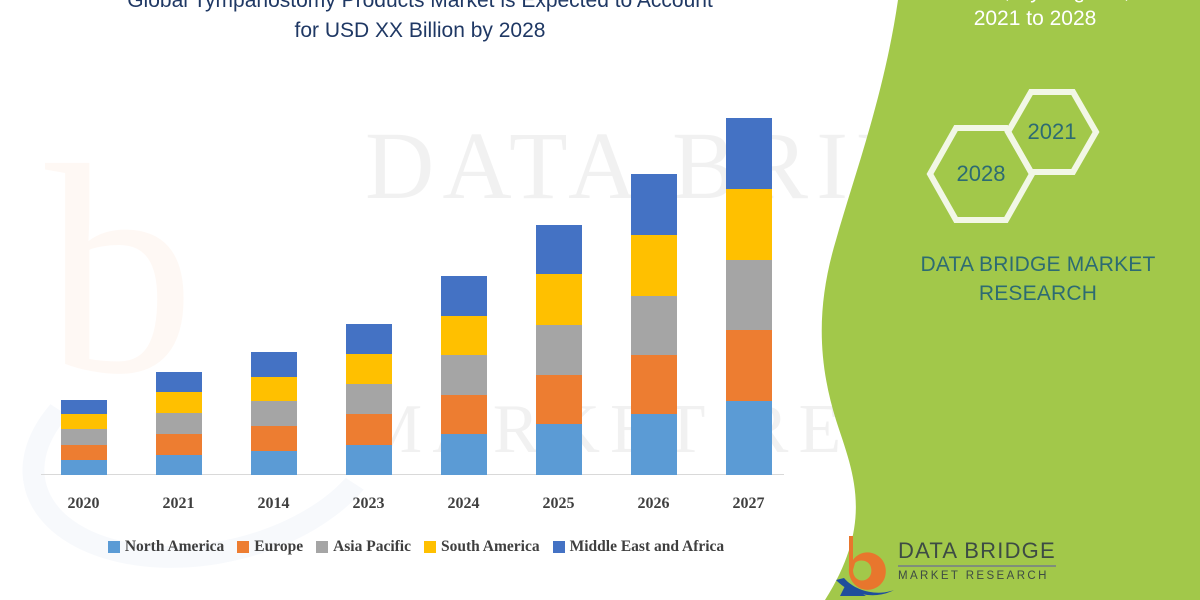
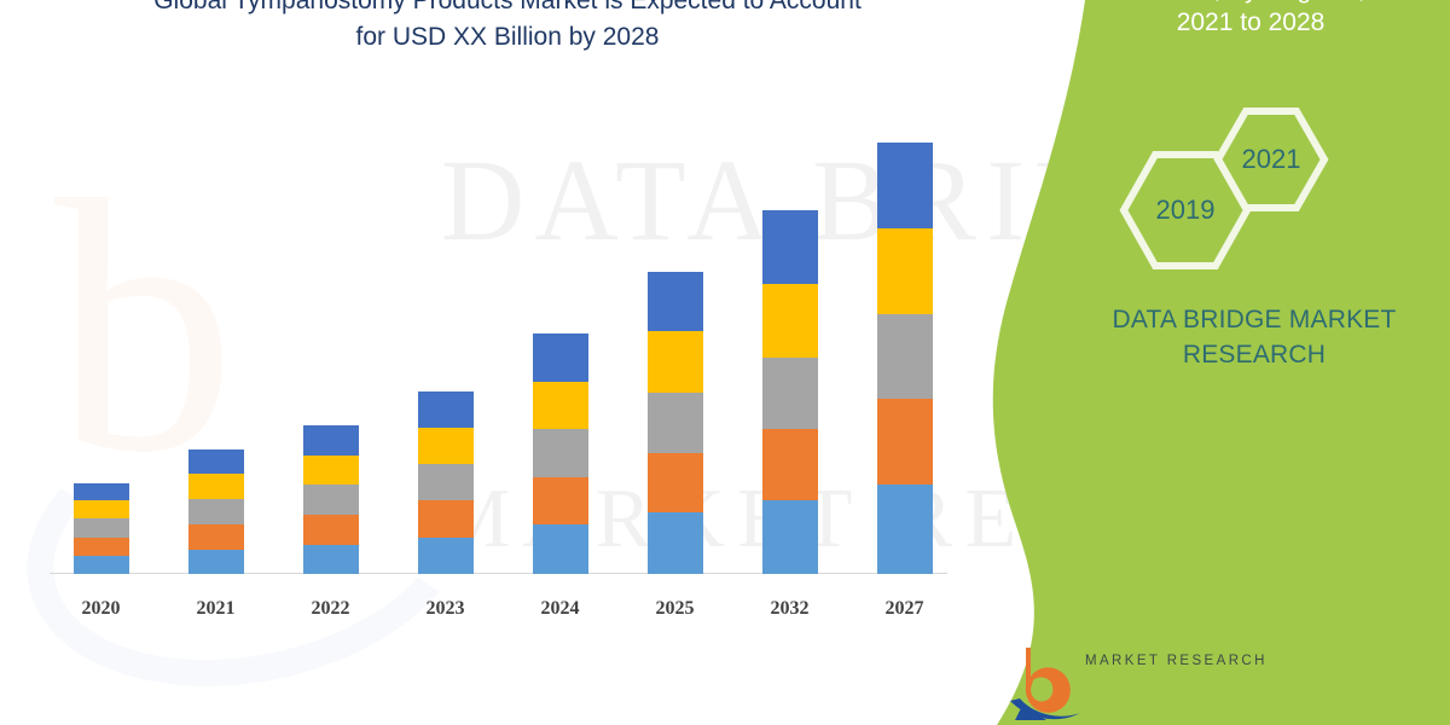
  b
  DATA BRI
  Global Tympanostomy Products Market is Expected to Account
  for USD XX Billion by 2028
  2020
  2021
- 2014
+ 2022
  2023
  2024
  2025
- 2026
+ 2032
  2027
- North America
- Europe
- Asia Pacific
- South America
- Middle East and Africa
  2021 to 2028
- 2028
+ 2019
  2021
  DATA BRIDGE MARKET
  RESEARCH
- DATA BRIDGE
  MARKET RESEARCH
